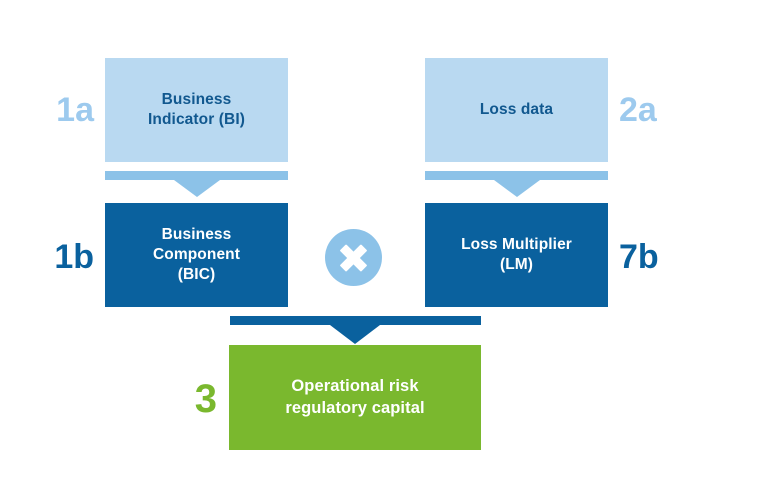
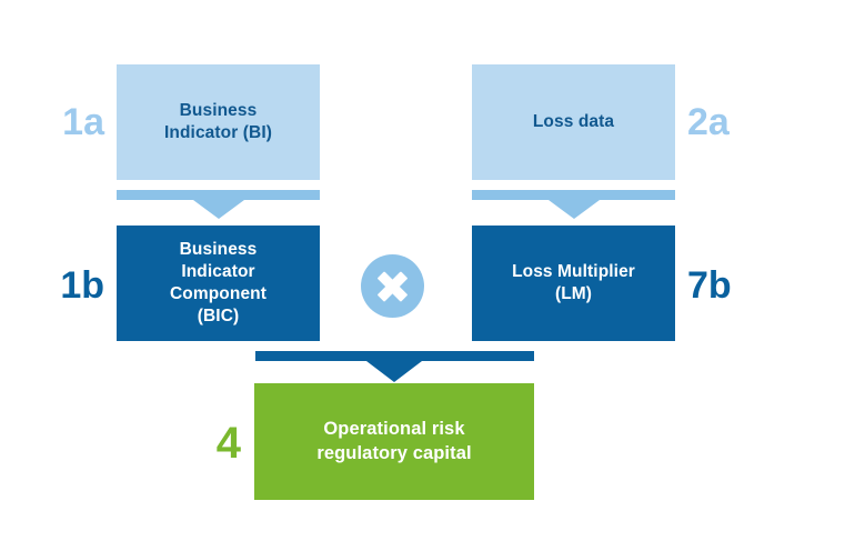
  1a
  Business
  Indicator (BI)
  1b
  Business
+ Indicator
  Component
  (BIC)
  Loss data
  2a
  Loss Multiplier
  (LM)
  7b
- 3
+ 4
  Operational risk
  regulatory capital
